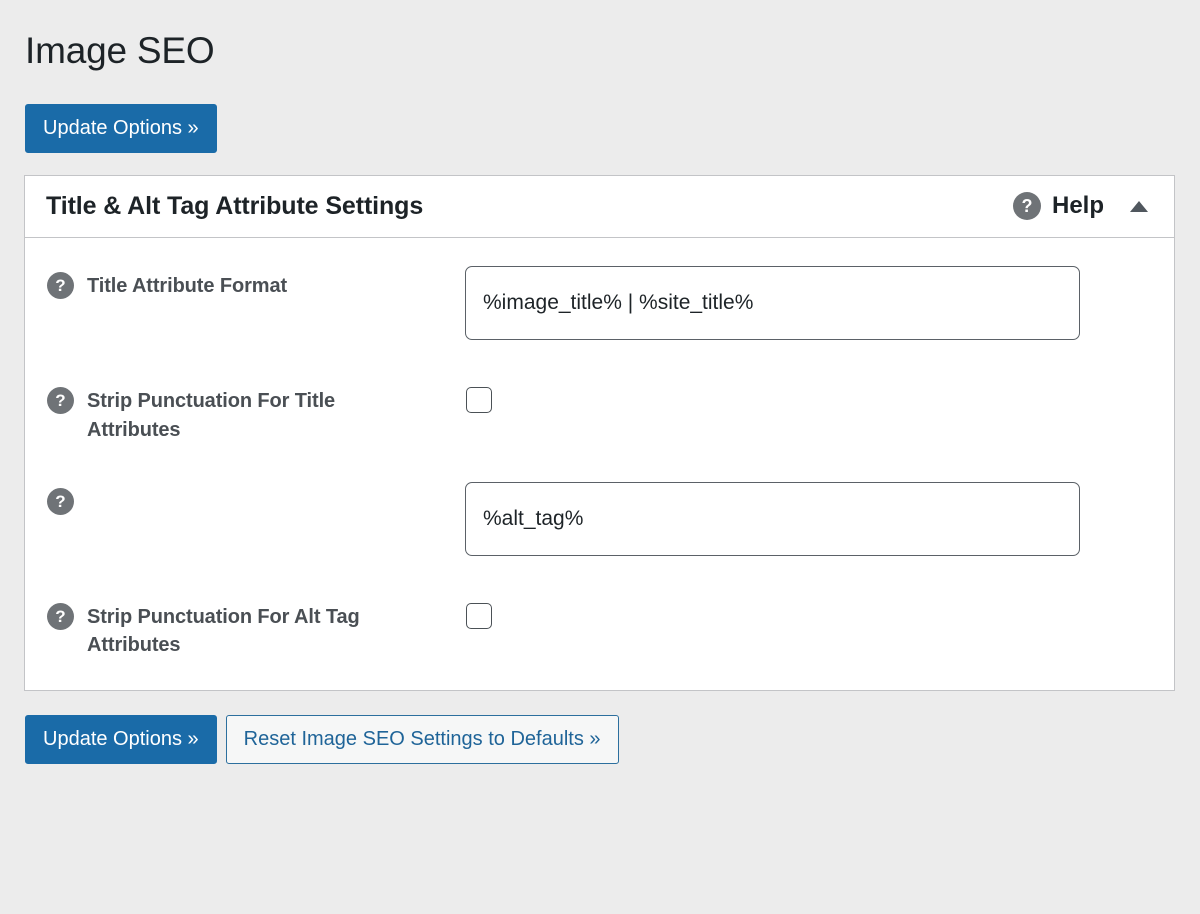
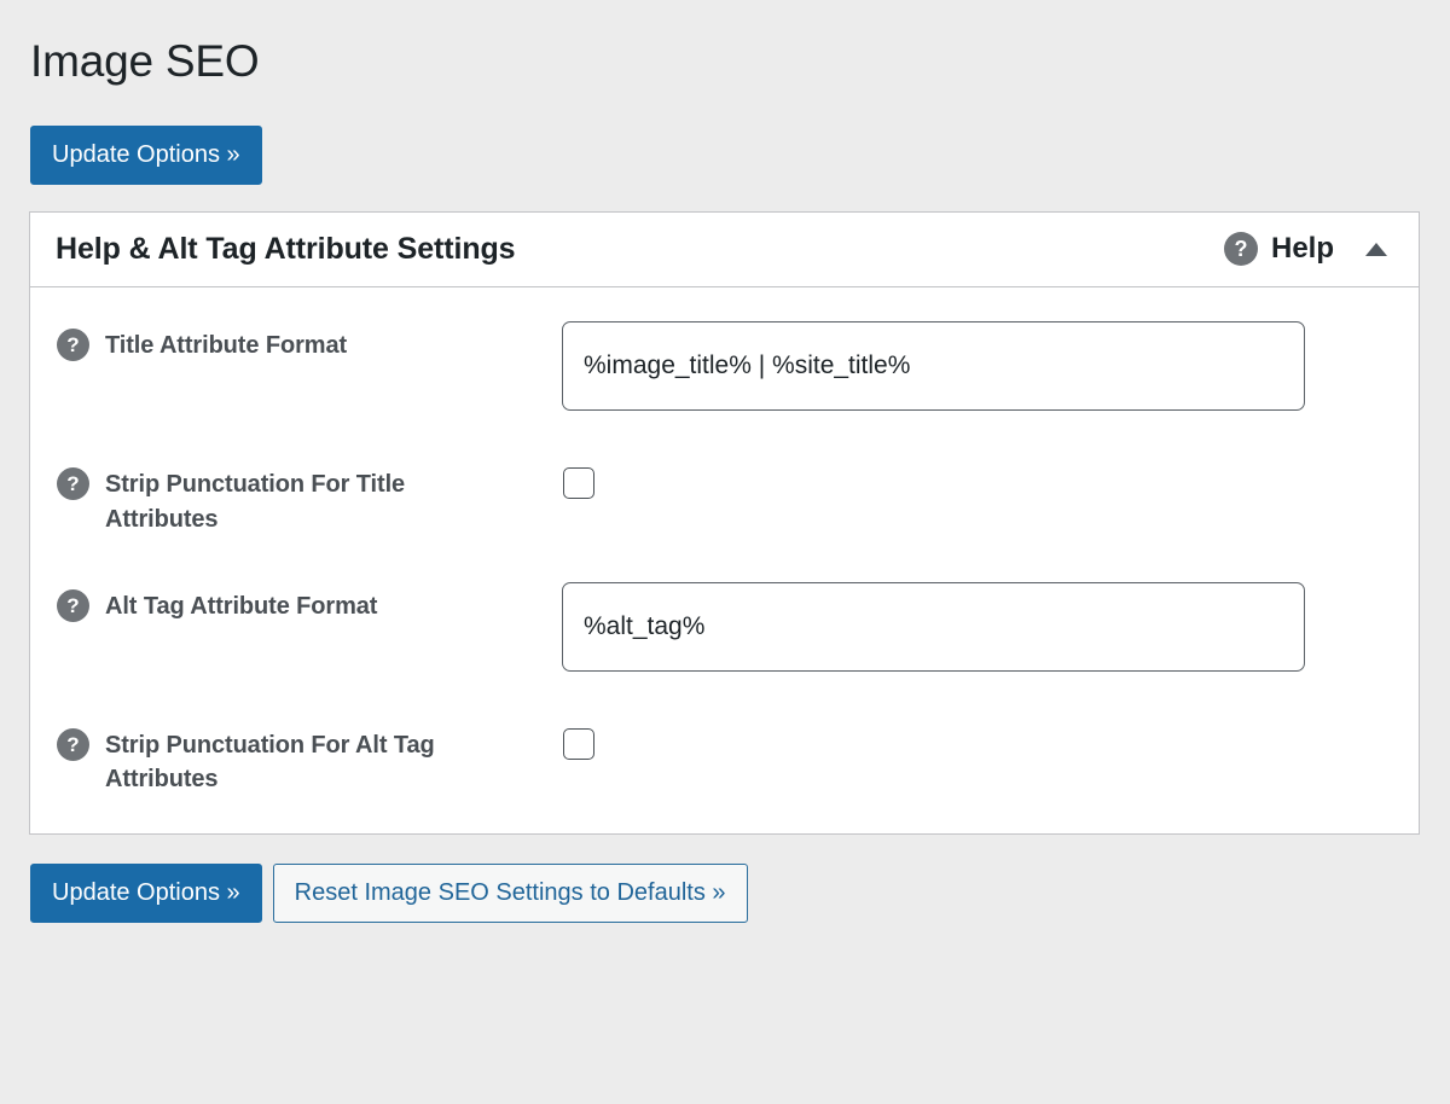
  Image SEO
  Update Options »
- Title & Alt Tag Attribute Settings
+ Help & Alt Tag Attribute Settings
  ?
  Help
  ?
  Title Attribute Format
  %image_title% | %site_title%
  ?
  Strip Punctuation For Title Attributes
  ?
+ Alt Tag Attribute Format
  %alt_tag%
  ?
  Strip Punctuation For Alt Tag Attributes
  Update Options »
  Reset Image SEO Settings to Defaults »
